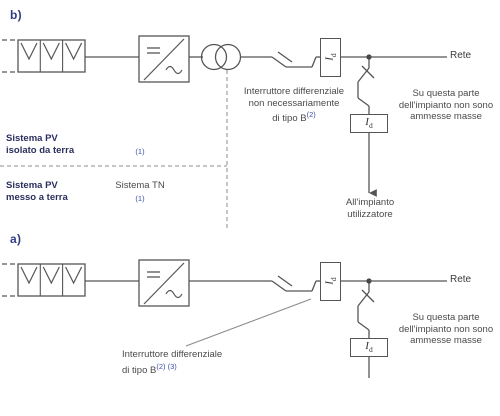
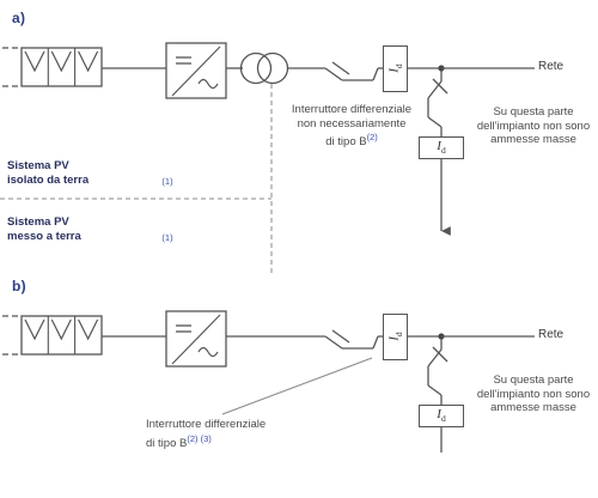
- b)
+ a)
  Id
  Rete
  Interruttore differenziale
  non necessariamente
  di tipo B(2)
  Su questa parte
  dell'impianto non sono
  ammesse masse
- All'impianto
- utilizzatore
  Sistema PV
  isolato da terra
  (1)
  Sistema PV
  messo a terra
- Sistema TN
  (1)
- a)
+ b)
  Id
  Rete
  Interruttore differenziale
  di tipo B(2) (3)
  Su questa parte
  dell'impianto non sono
  ammesse masse
